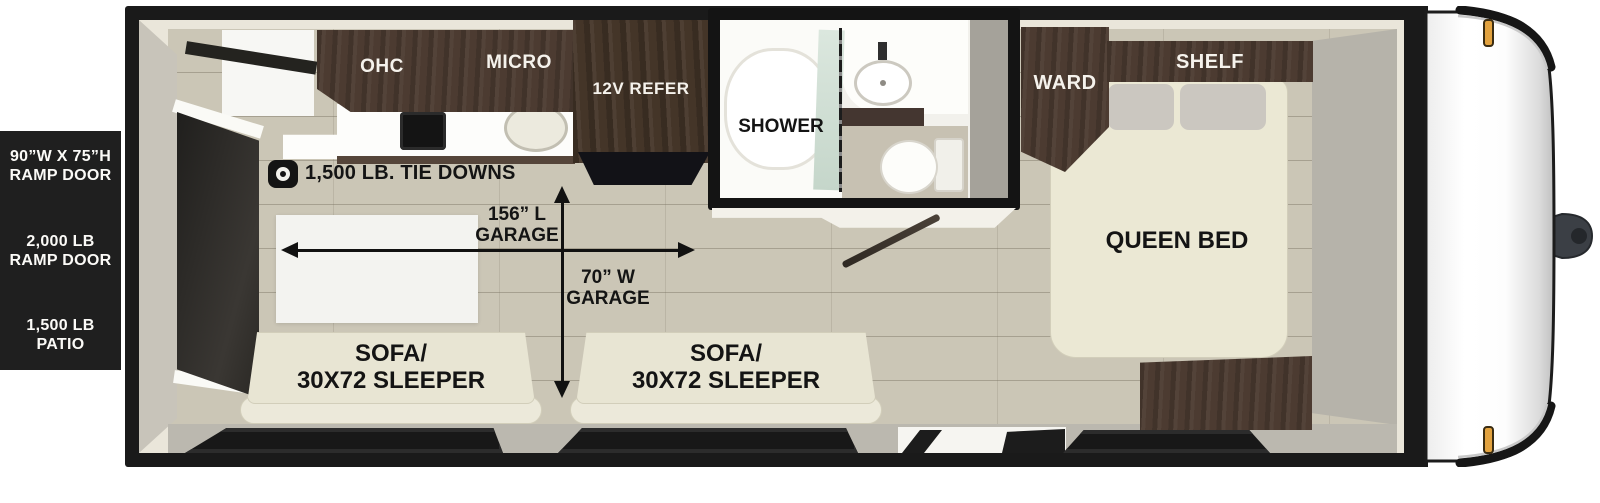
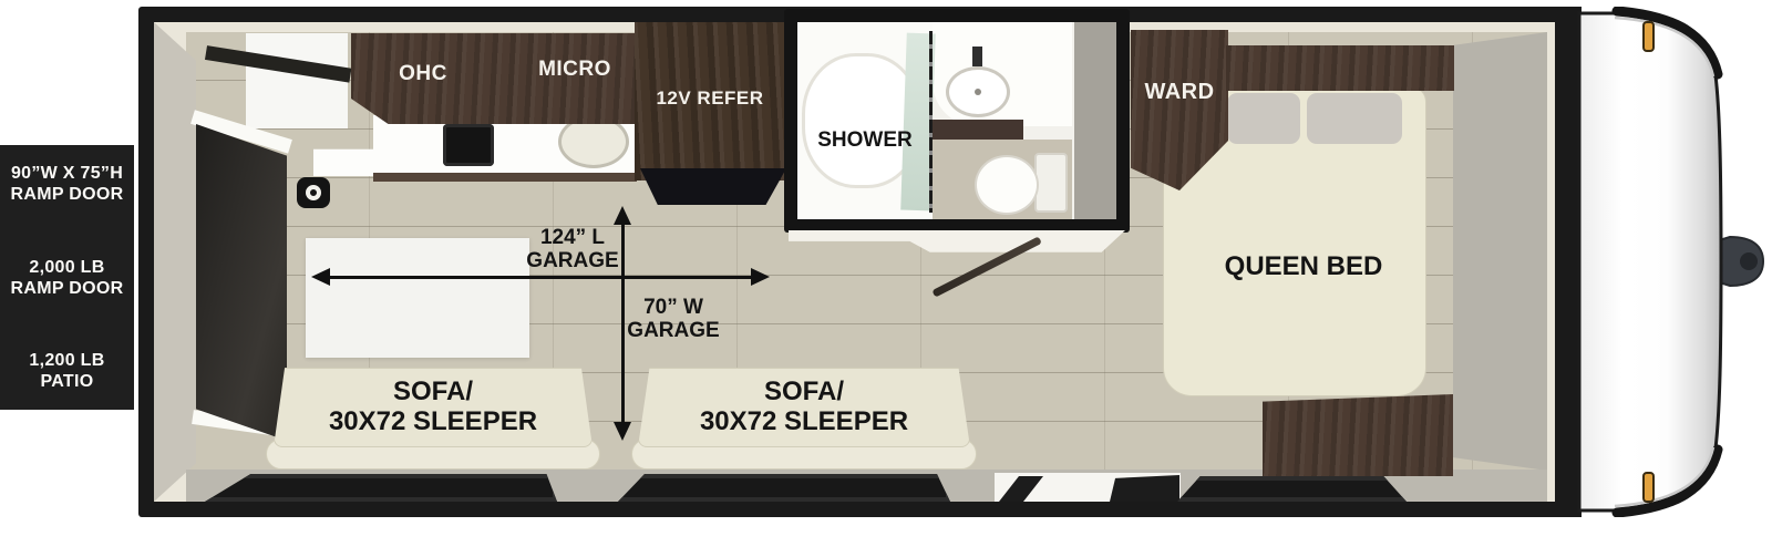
  90”W X 75”H
  RAMP DOOR
  2,000 LB
  RAMP DOOR
- 1,500 LB
+ 1,200 LB
  PATIO
  OHC
  MICRO
  12V REFER
  QUEEN BED
  WARD
- SHELF
  SOFA/
  30X72 SLEEPER
  SOFA/
  30X72 SLEEPER
  SHOWER
- 1,500 LB. TIE DOWNS
- 156” L
+ 124” L
  GARAGE
  70” W
  GARAGE
